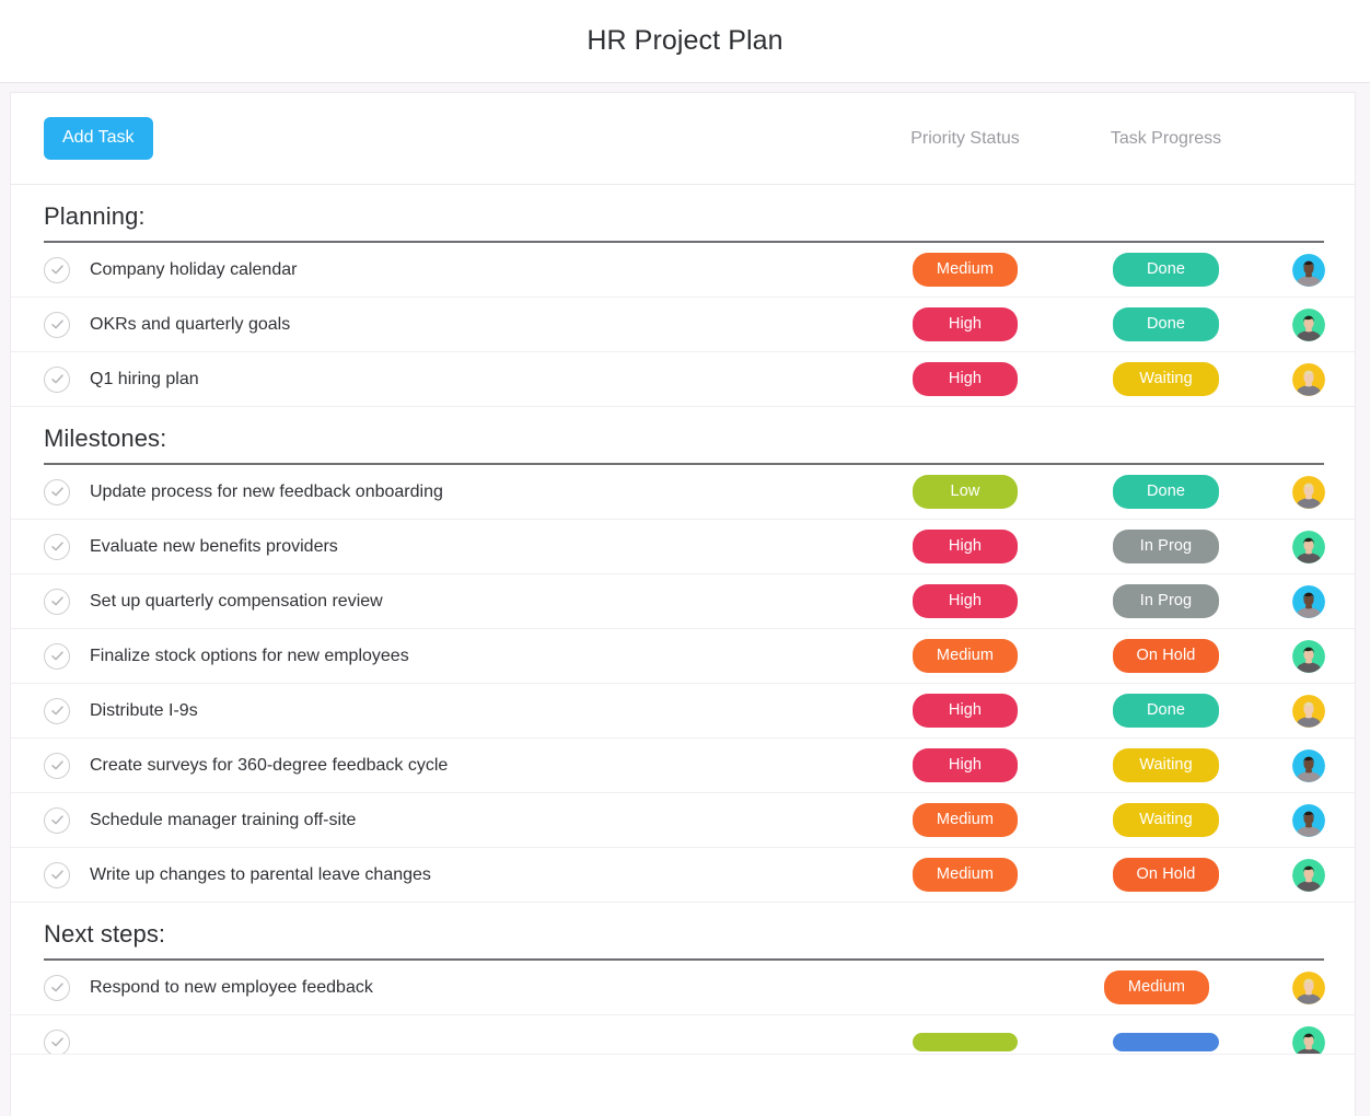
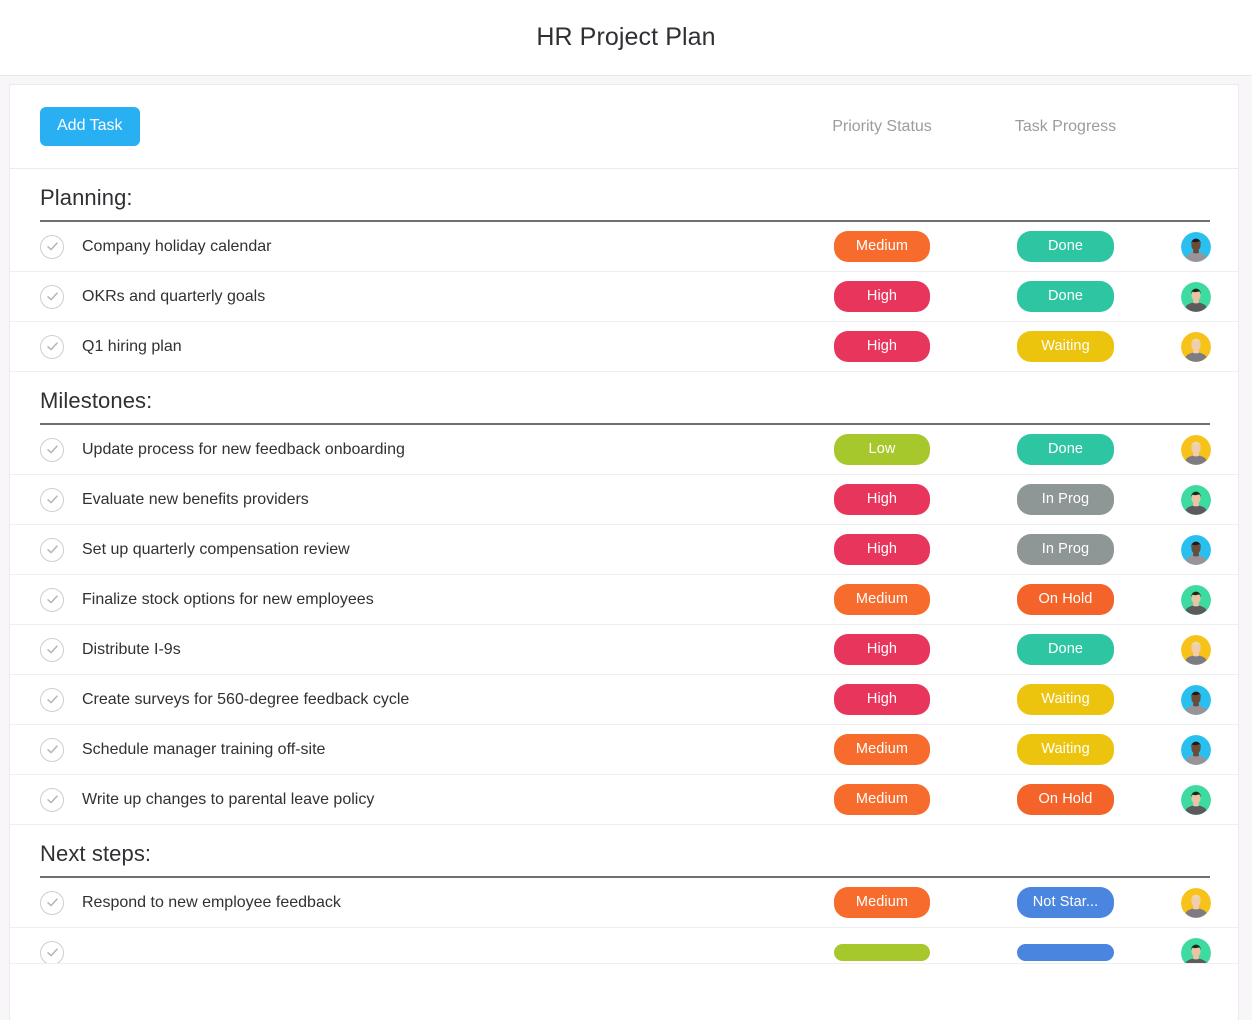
  HR Project Plan
  Add Task
  Priority Status
  Task Progress
  Planning:
  Company holiday calendar
  Medium
  Done
  OKRs and quarterly goals
  High
  Done
  Q1 hiring plan
  High
  Waiting
  Milestones:
  Update process for new feedback onboarding
  Low
  Done
  Evaluate new benefits providers
  High
  In Prog
  Set up quarterly compensation review
  High
  In Prog
  Finalize stock options for new employees
  Medium
  On Hold
  Distribute I-9s
  High
  Done
- Create surveys for 360-degree feedback cycle
+ Create surveys for 560-degree feedback cycle
  High
  Waiting
  Schedule manager training off-site
  Medium
  Waiting
- Write up changes to parental leave changes
+ Write up changes to parental leave policy
  Medium
  On Hold
  Next steps:
  Respond to new employee feedback
  Medium
+ Not Star...
